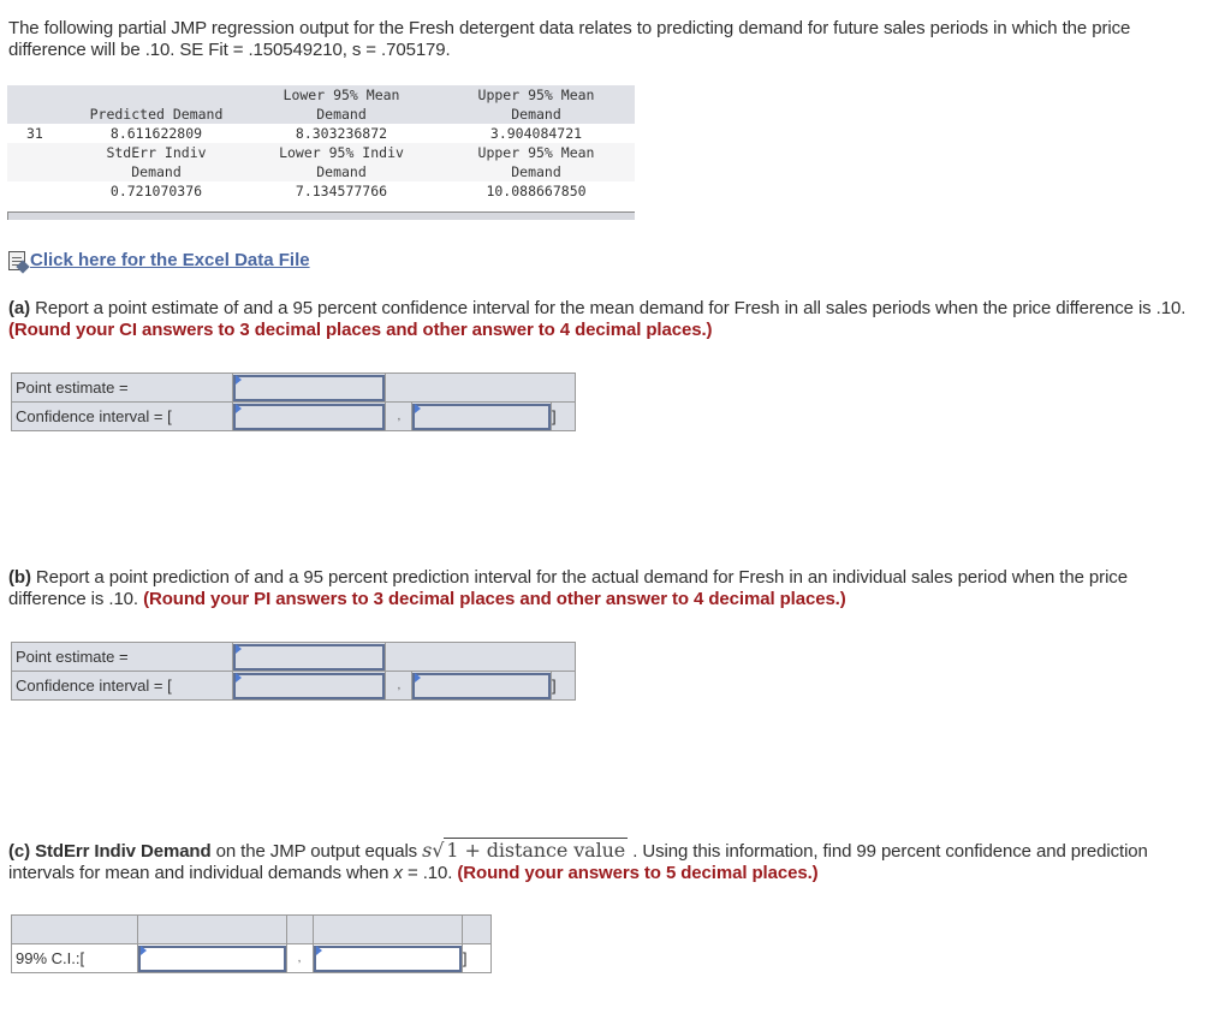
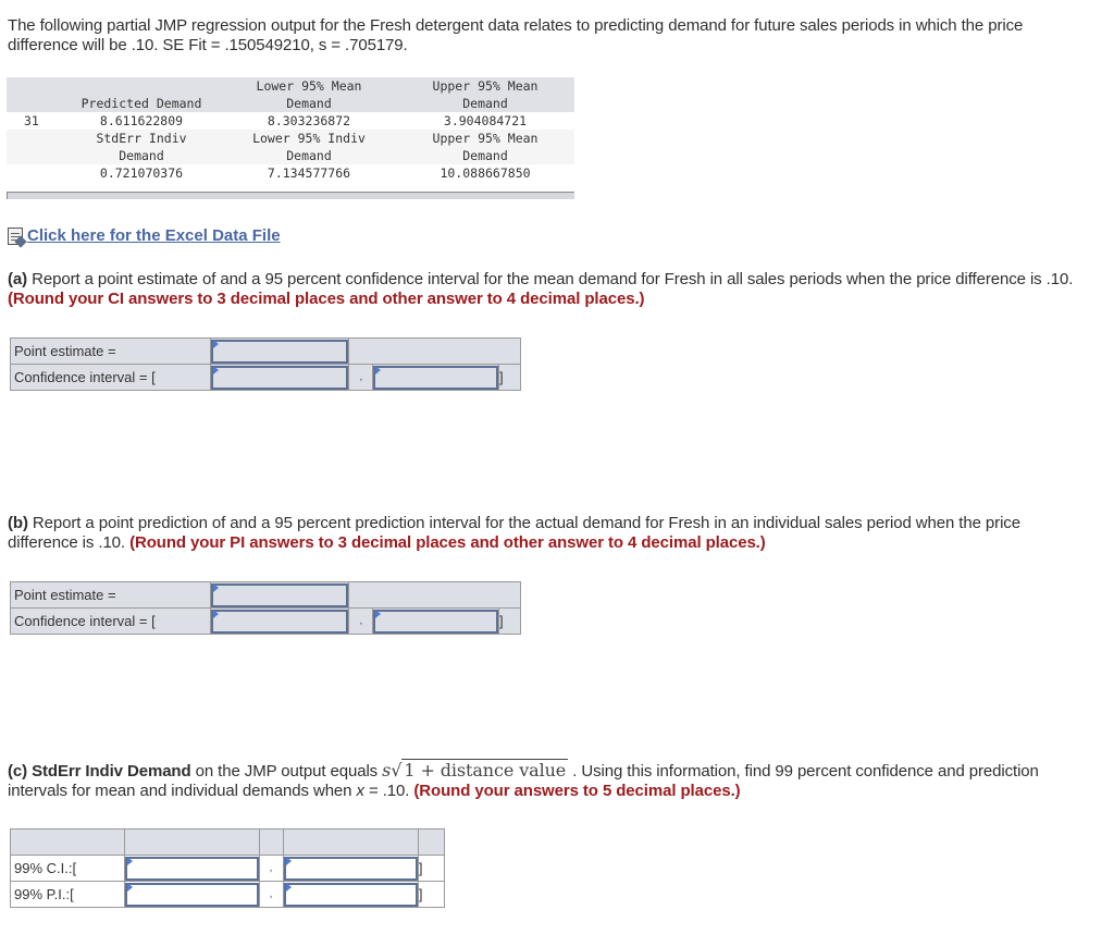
  The following partial JMP regression output for the Fresh detergent data relates to predicting demand for future sales periods in which the price difference will be .10. SE Fit = .150549210, s = .705179.
  Lower 95% Mean
  Upper 95% Mean
  Predicted Demand
  Demand
  Demand
  31
  8.611622809
  8.303236872
  3.904084721
  StdErr Indiv
  Lower 95% Indiv
  Upper 95% Mean
  Demand
  Demand
  Demand
  0.721070376
  7.134577766
  10.088667850
  Click here for the Excel Data File
  (a) Report a point estimate of and a 95 percent confidence interval for the mean demand for Fresh in all sales periods when the price difference is .10. (Round your CI answers to 3 decimal places and other answer to 4 decimal places.)
  Point estimate =
  Confidence interval = [		,		]
  (b) Report a point prediction of and a 95 percent prediction interval for the actual demand for Fresh in an individual sales period when the price difference is .10. (Round your PI answers to 3 decimal places and other answer to 4 decimal places.)
  Point estimate =
  Confidence interval = [		,		]
  (c) StdErr Indiv Demand on the JMP output equals s√1 + distance value . Using this information, find 99 percent confidence and prediction intervals for mean and individual demands when x = .10. (Round your answers to 5 decimal places.)
  99% C.I.:[		,		]
+ 99% P.I.:[		,		]
